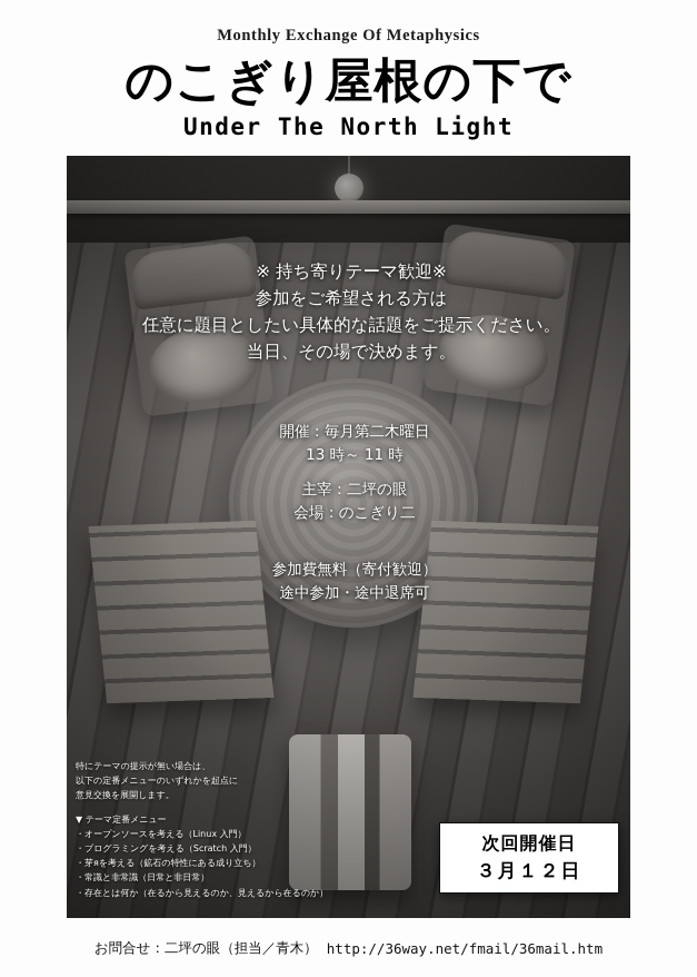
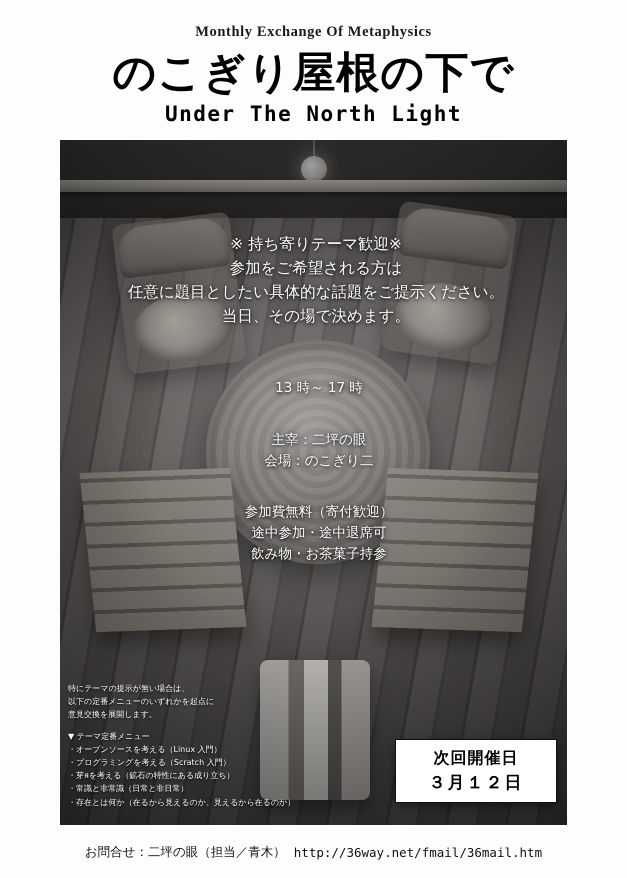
  Monthly Exchange Of Metaphysics
  のこぎり屋根の下で
  Under The North Light
  ※ 持ち寄りテーマ歓迎※
  参加をご希望される方は
  任意に題目としたい具体的な話題をご提示ください。
  当日、その場で決めます。
- 開催：毎月第二木曜日
- 13 時～ 11 時
+ 13 時～ 17 時
  主宰：二坪の眼
  会場：のこぎり二
  参加費無料（寄付歓迎）
  途中参加・途中退席可
+ 飲み物・お茶菓子持参
  特にテーマの提示が無い場合は、
  以下の定番メニューのいずれかを起点に
  意見交換を展開します。
  ▼ テーマ定番メニュー
  ・オープンソースを考える（Linux 入門）
  ・プログラミングを考える（Scratch 入門）
  ・芽яを考える（鉱石の特性にある成り立ち）
  ・常識と非常識（日常と非日常）
  ・存在とは何か（在るから見えるのか、見えるから在るのか）
  次回開催日
  ３月１２日
  お問合せ：二坪の眼（担当／青木）
  http://36way.net/fmail/36mail.htm
